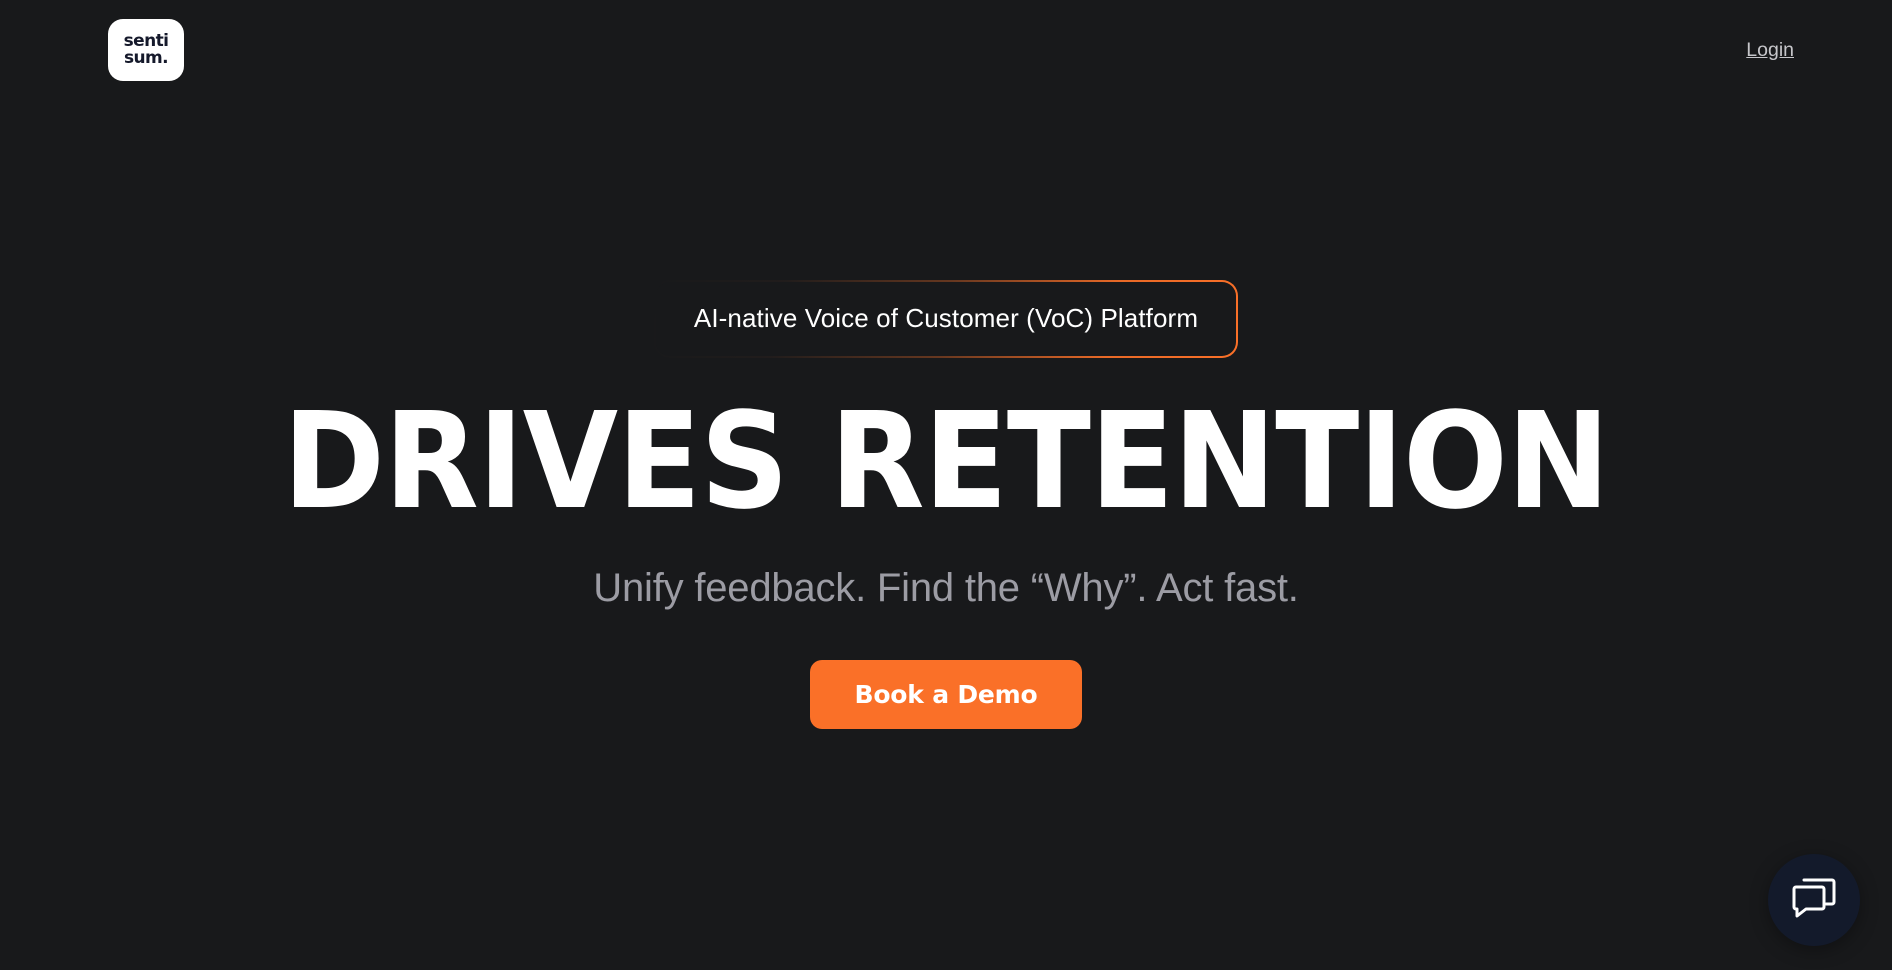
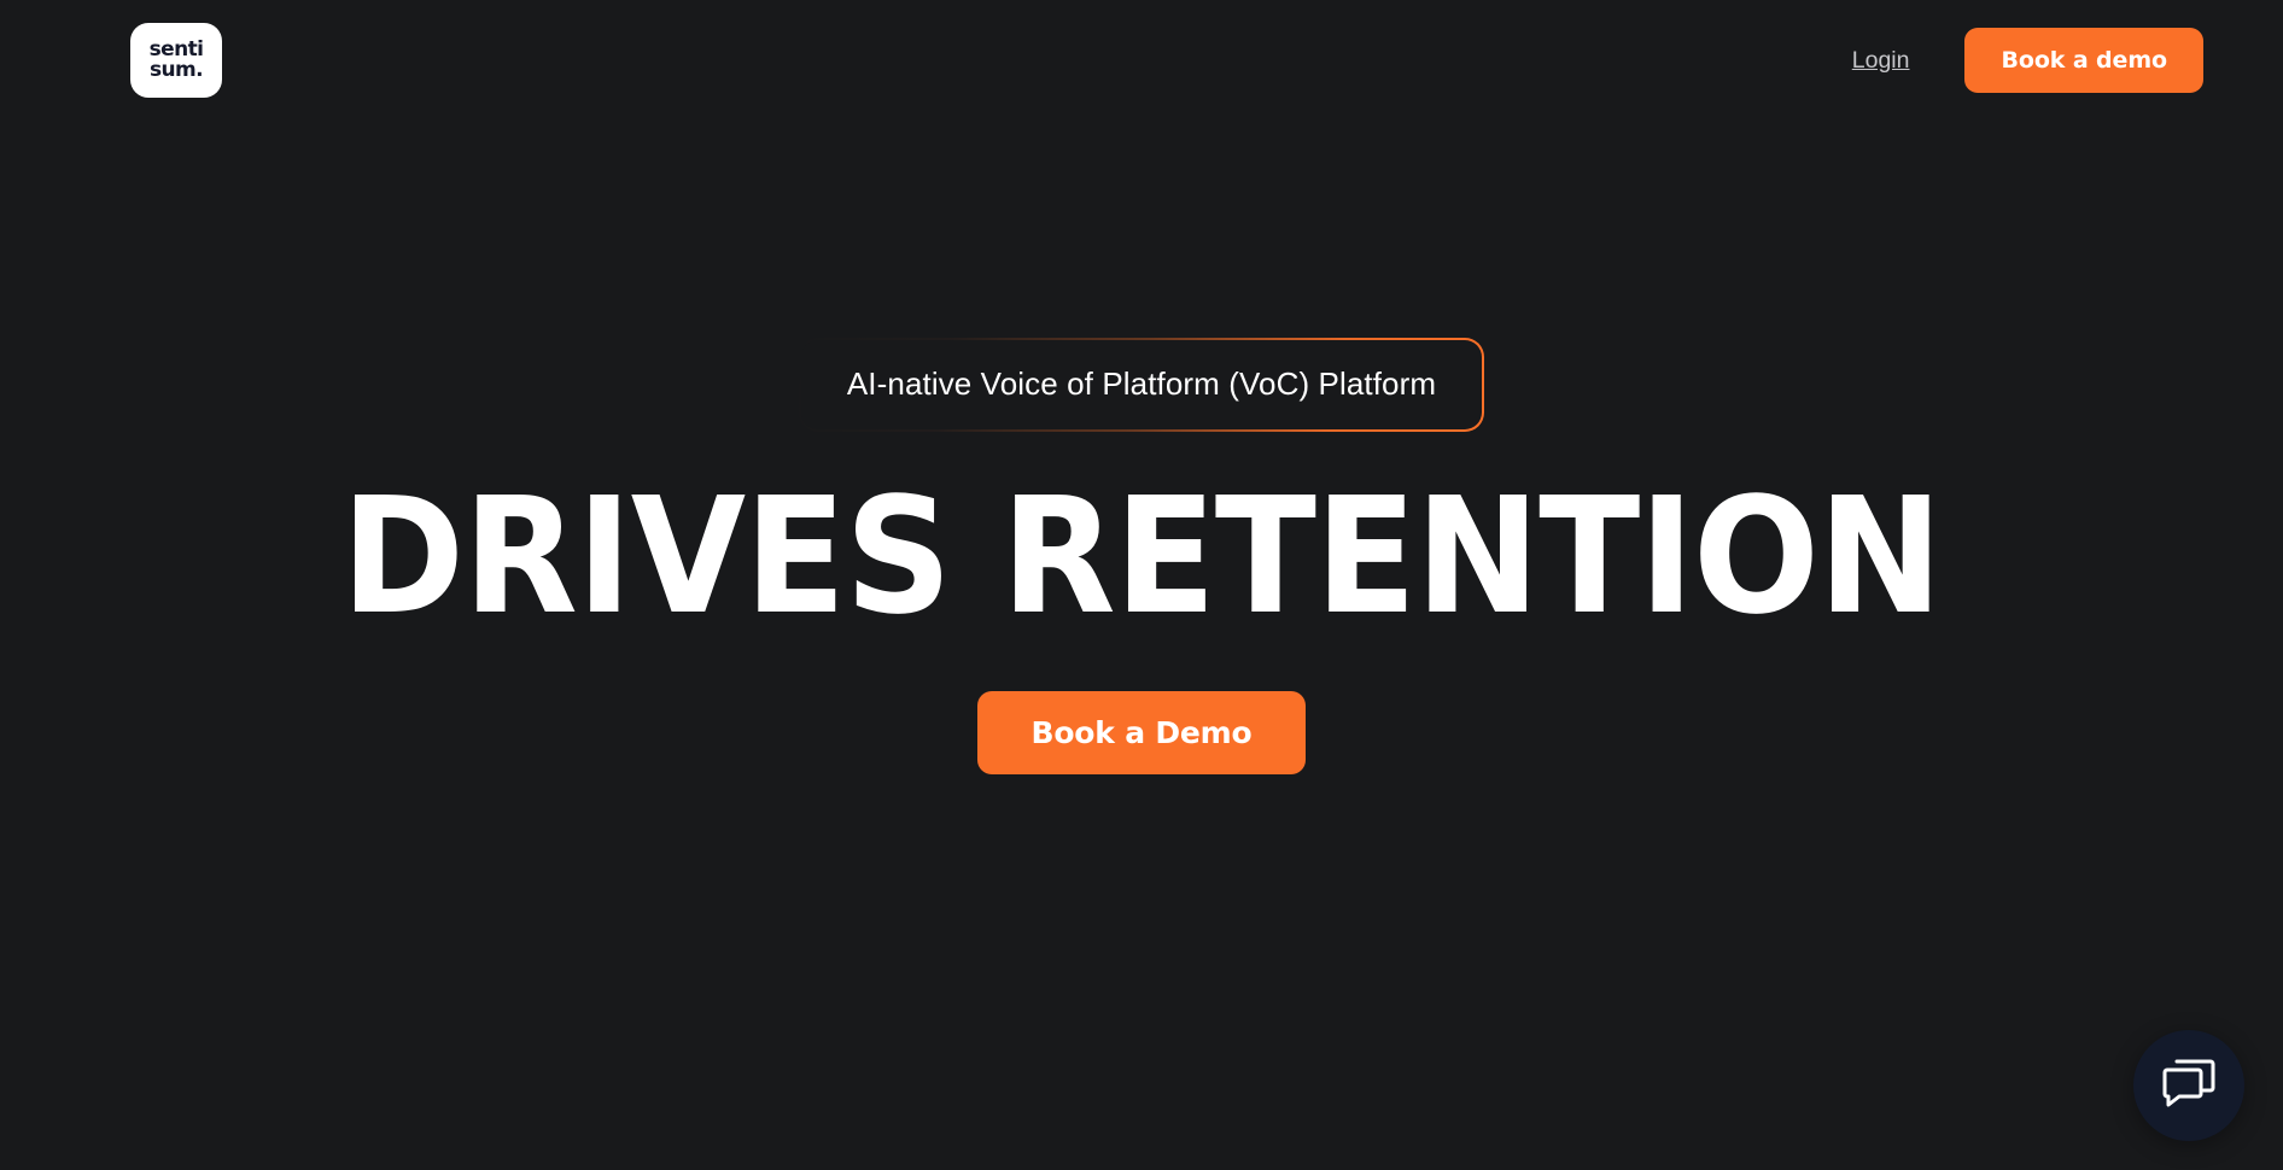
  senti
  sum.
  Login
+ Book a demo
- AI-native Voice of Customer (VoC) Platform
+ AI-native Voice of Platform (VoC) Platform
  DRIVES RETENTION
- Unify feedback. Find the “Why”. Act fast.
  Book a Demo
